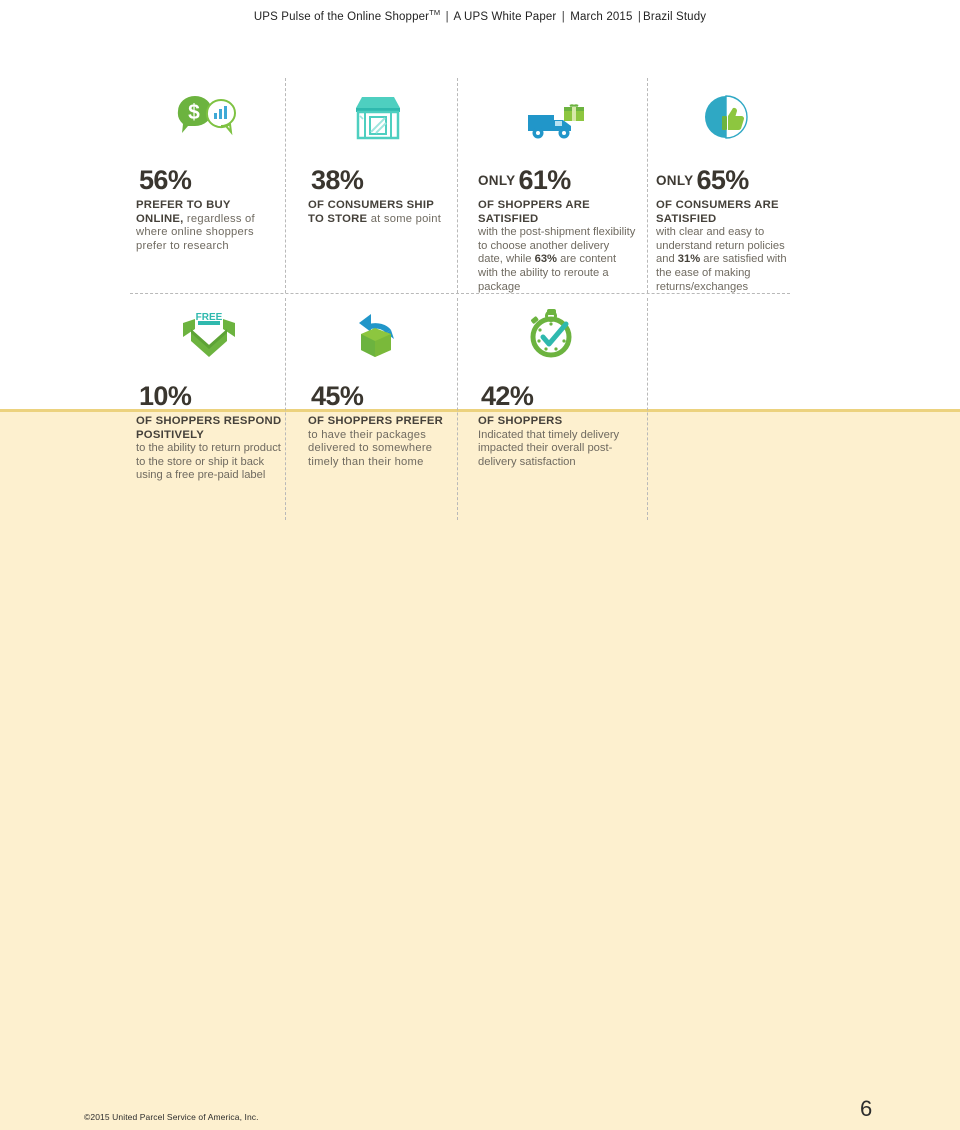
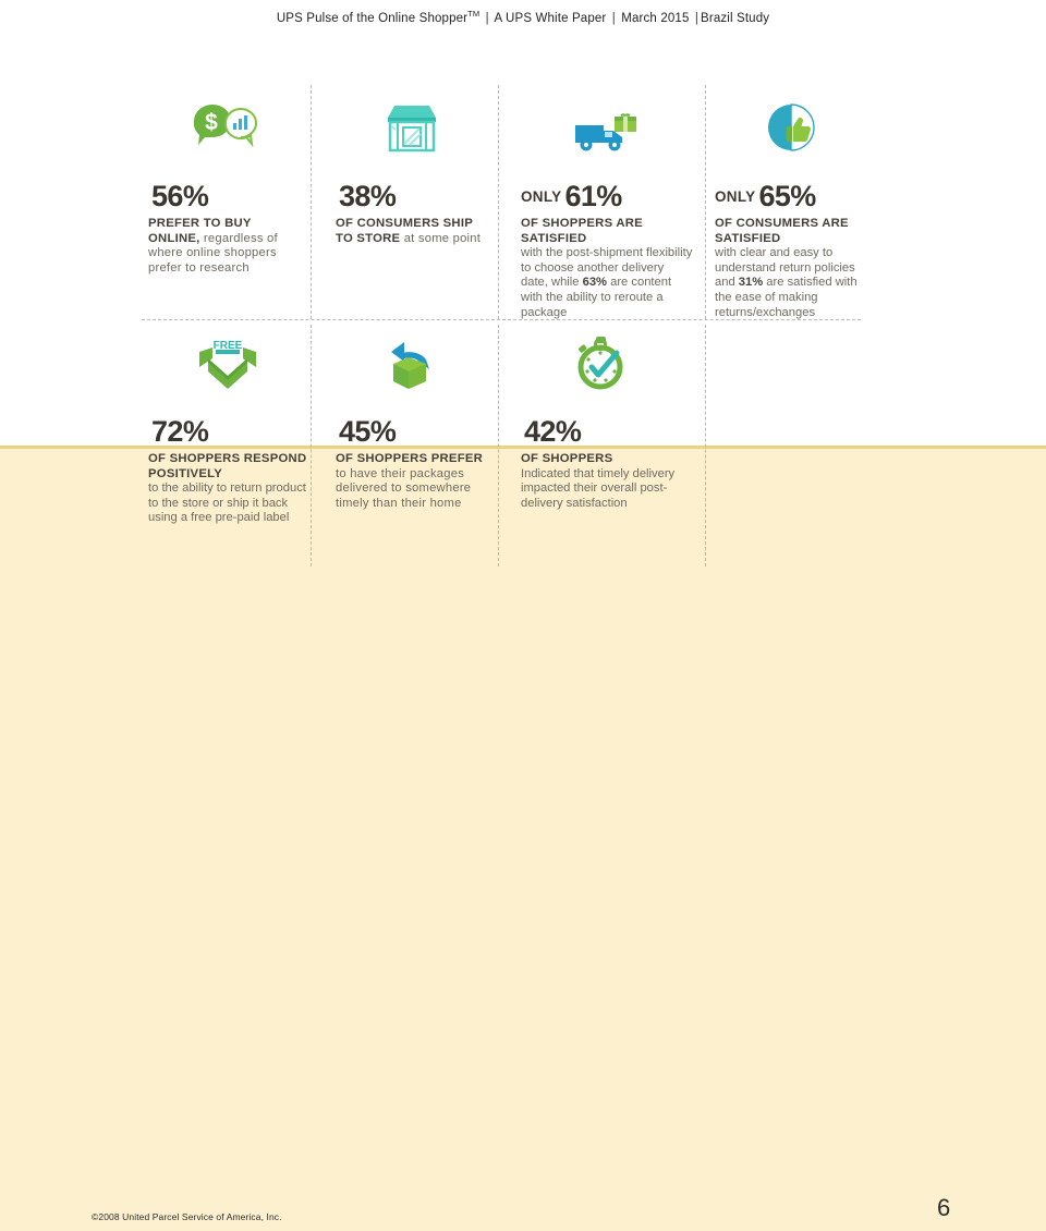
  UPS Pulse of the Online ShopperTM | A UPS White Paper | March 2015 | Brazil Study
  $
  56%
  PREFER TO BUY ONLINE, regardless of where online shoppers prefer to research
  38%
  OF CONSUMERS SHIP TO STORE at some point
  ONLY 61%
  OF SHOPPERS ARE SATISFIED
  with the post-shipment flexibility to choose another delivery date, while 63% are content with the ability to reroute a package
  ONLY 65%
  OF CONSUMERS ARE SATISFIED
  with clear and easy to understand return policies and 31% are satisfied with the ease of making returns/exchanges
  FREE
- 10%
+ 72%
  OF SHOPPERS RESPOND POSITIVELY
  to the ability to return product to the store or ship it back using a free pre-paid label
  45%
  OF SHOPPERS PREFER to have their packages delivered to somewhere timely than their home
  42%
  OF SHOPPERS
  Indicated that timely delivery impacted their overall post-delivery satisfaction
- ©2015 United Parcel Service of America, Inc.
+ ©2008 United Parcel Service of America, Inc.
  6
